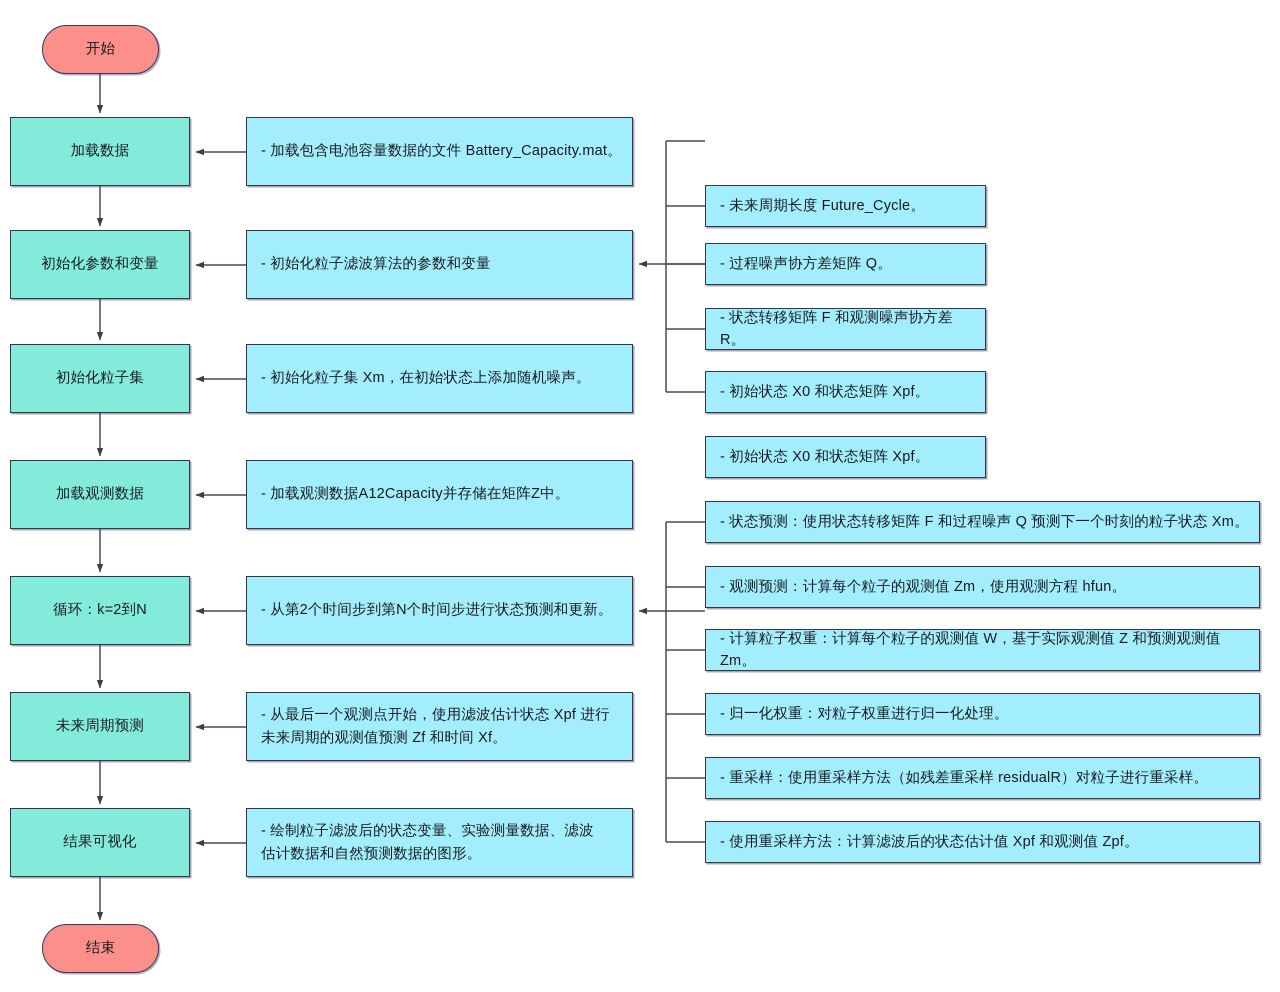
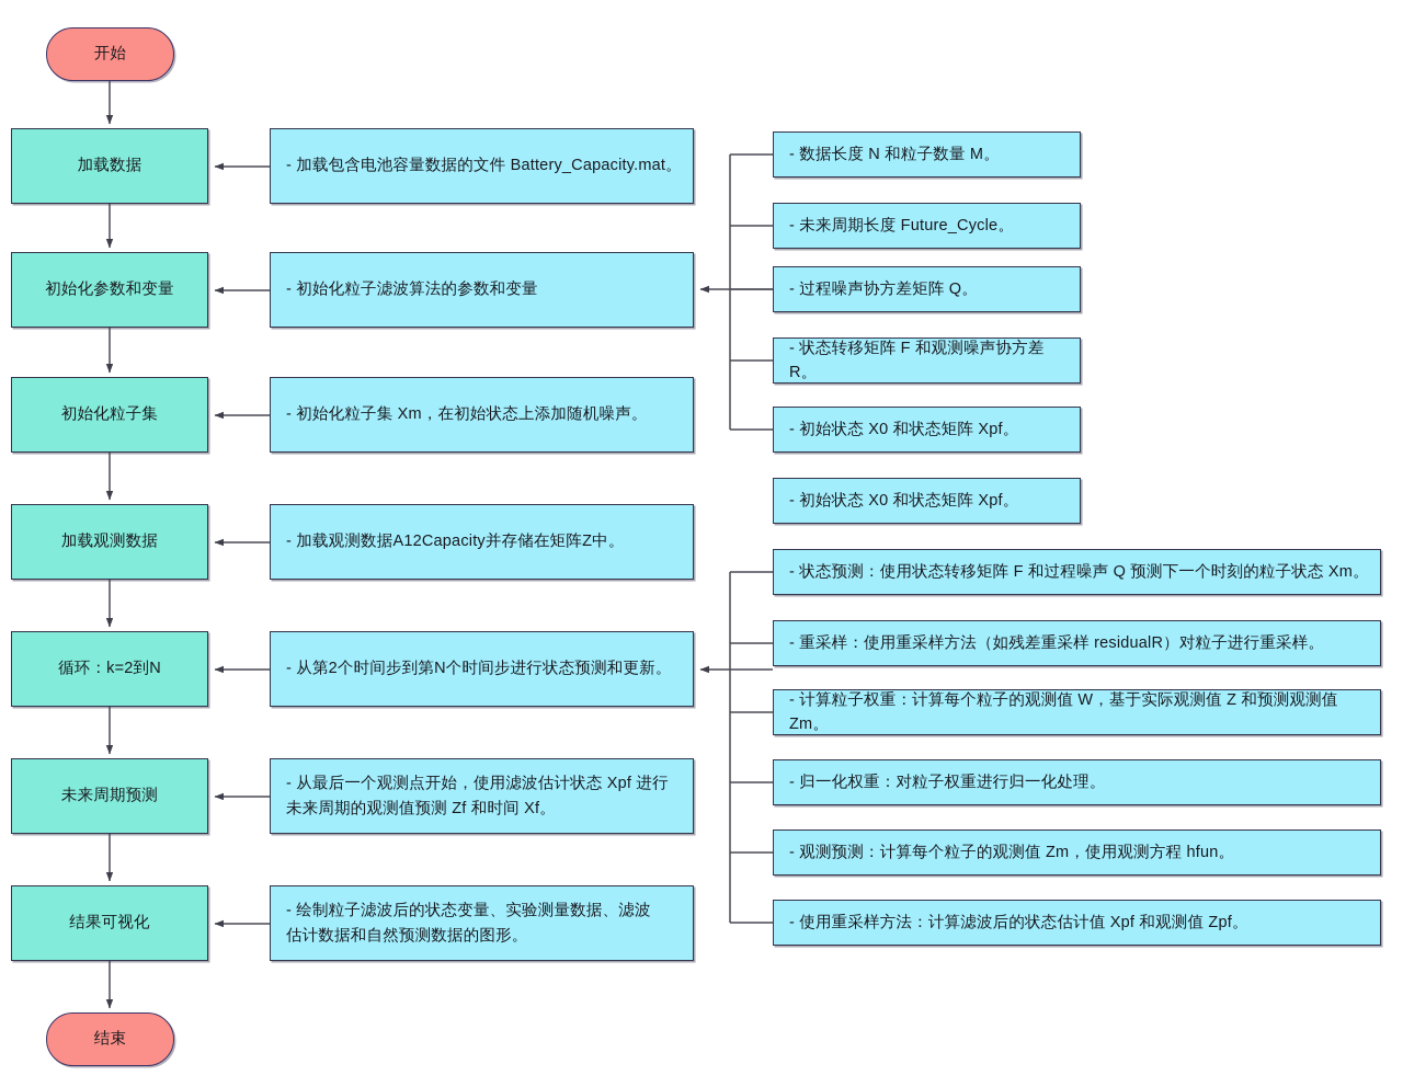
  开始
  结束
  加载数据
  初始化参数和变量
  初始化粒子集
  加载观测数据
  循环：k=2到N
  未来周期预测
  结果可视化
  - 加载包含电池容量数据的文件 Battery_Capacity.mat。
  - 初始化粒子滤波算法的参数和变量
  - 初始化粒子集 Xm，在初始状态上添加随机噪声。
  - 加载观测数据A12Capacity并存储在矩阵Z中。
  - 从第2个时间步到第N个时间步进行状态预测和更新。
  - 从最后一个观测点开始，使用滤波估计状态 Xpf 进行
  未来周期的观测值预测 Zf 和时间 Xf。
  - 绘制粒子滤波后的状态变量、实验测量数据、滤波
  估计数据和自然预测数据的图形。
+ - 数据长度 N 和粒子数量 M。
  - 未来周期长度 Future_Cycle。
  - 过程噪声协方差矩阵 Q。
  - 状态转移矩阵 F 和观测噪声协方差 R。
  - 初始状态 X0 和状态矩阵 Xpf。
  - 初始状态 X0 和状态矩阵 Xpf。
  - 状态预测：使用状态转移矩阵 F 和过程噪声 Q 预测下一个时刻的粒子状态 Xm。
- - 观测预测：计算每个粒子的观测值 Zm，使用观测方程 hfun。
+ - 重采样：使用重采样方法（如残差重采样 residualR）对粒子进行重采样。
  - 计算粒子权重：计算每个粒子的观测值 W，基于实际观测值 Z 和预测观测值 Zm。
  - 归一化权重：对粒子权重进行归一化处理。
- - 重采样：使用重采样方法（如残差重采样 residualR）对粒子进行重采样。
+ - 观测预测：计算每个粒子的观测值 Zm，使用观测方程 hfun。
  - 使用重采样方法：计算滤波后的状态估计值 Xpf 和观测值 Zpf。
